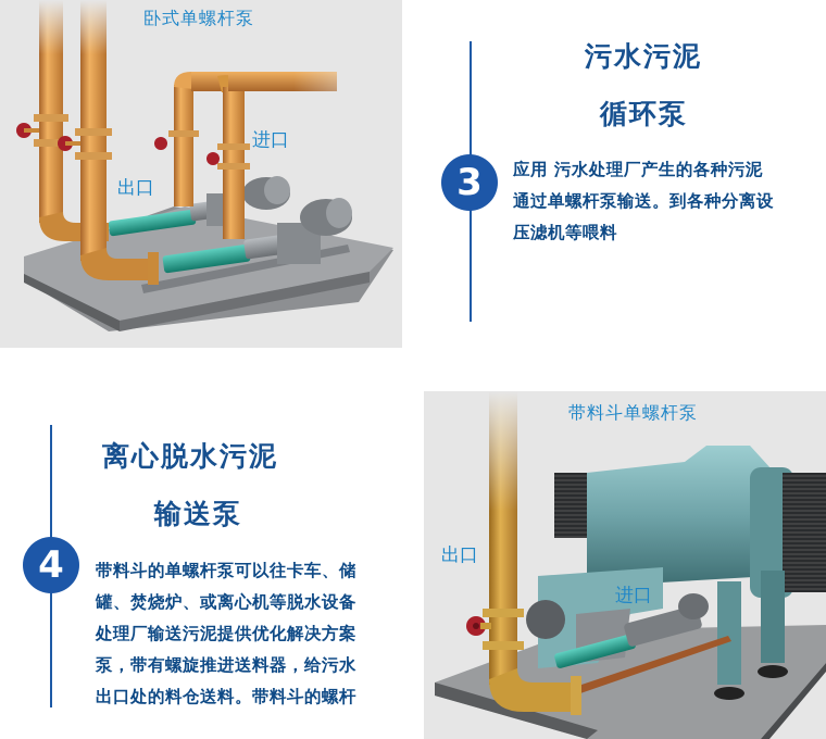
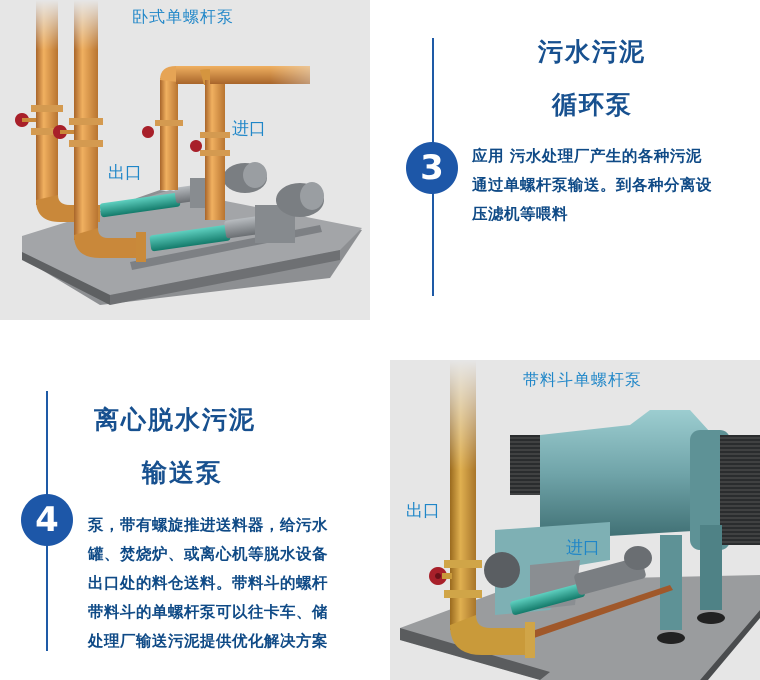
  卧式单螺杆泵
  进口
  出口
  3
  污水污泥
  循环泵
  应用 污水处理厂产生的各种污泥
  通过单螺杆泵输送。到各种分离设
  压滤机等喂料
  4
  离心脱水污泥
  输送泵
- 带料斗的单螺杆泵可以往卡车、储
+ 泵，带有螺旋推进送料器，给污水
  罐、焚烧炉、或离心机等脱水设备
- 处理厂输送污泥提供优化解决方案
+ 出口处的料仓送料。带料斗的螺杆
- 泵，带有螺旋推进送料器，给污水
+ 带料斗的单螺杆泵可以往卡车、储
- 出口处的料仓送料。带料斗的螺杆
+ 处理厂输送污泥提供优化解决方案
  带料斗单螺杆泵
  出口
  进口
